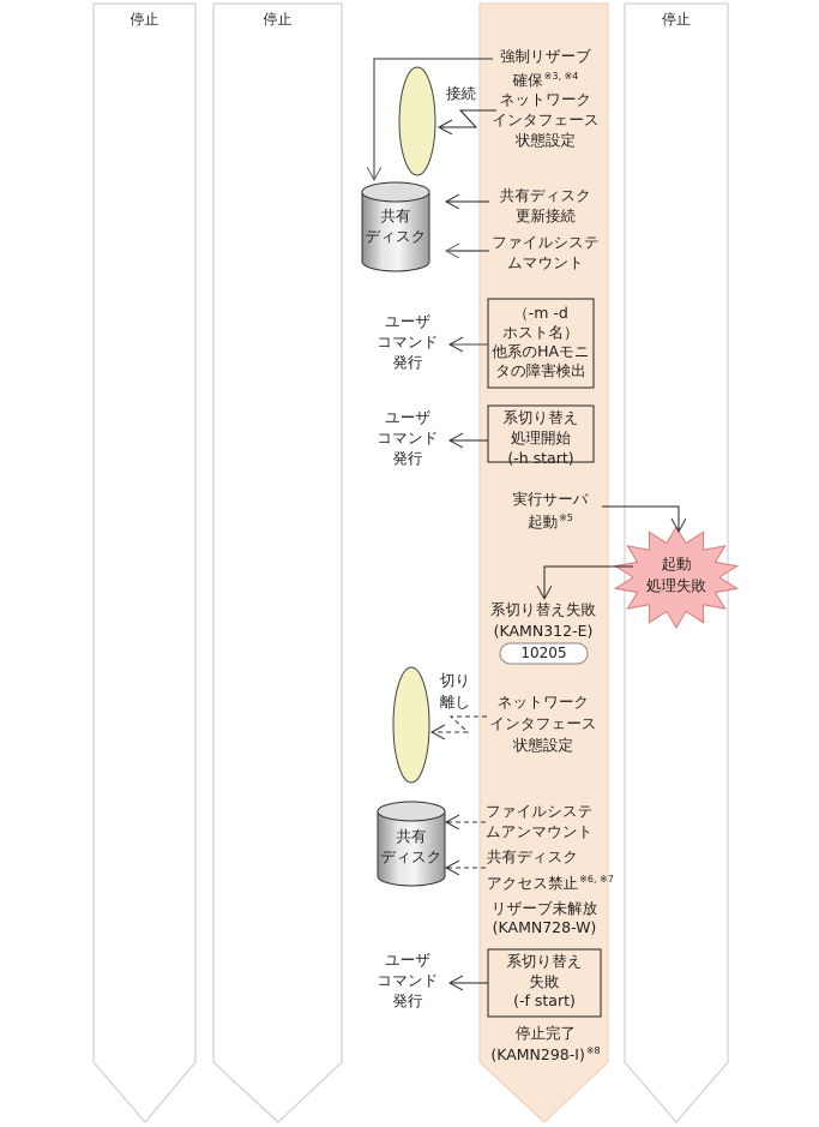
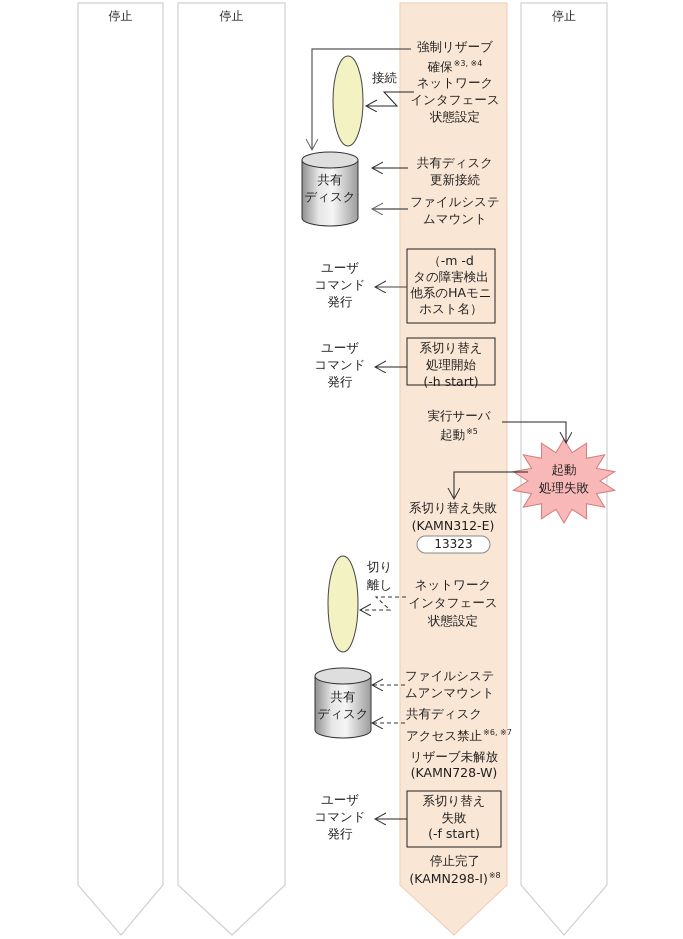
  停止
  停止
  停止
  強制リザーブ
  確保※3, ※4
  接続
  ネットワーク
  インタフェース
  状態設定
  共有ディスク
  更新接続
  ファイルシステ
  ムマウント
  共有
  ディスク
  共有
  ディスク
  （-m -d
- ホスト名）
+ タの障害検出
  他系のHAモニ
- タの障害検出
+ ホスト名）
  ユーザ
  コマンド
  発行
  系切り替え
  処理開始
  (-h start)
  ユーザ
  コマンド
  発行
  実行サーバ
  起動※5
  起動
  処理失敗
  系切り替え失敗
  (KAMN312-E)
- 10205
+ 13323
  切り
  離し
  ネットワーク
  インタフェース
  状態設定
  ファイルシステ
  ムアンマウント
  共有ディスク
  アクセス禁止※6, ※7
  リザーブ未解放
  (KAMN728-W)
  ユーザ
  コマンド
  発行
  系切り替え
  失敗
  (-f start)
  停止完了
  (KAMN298-I)※8
